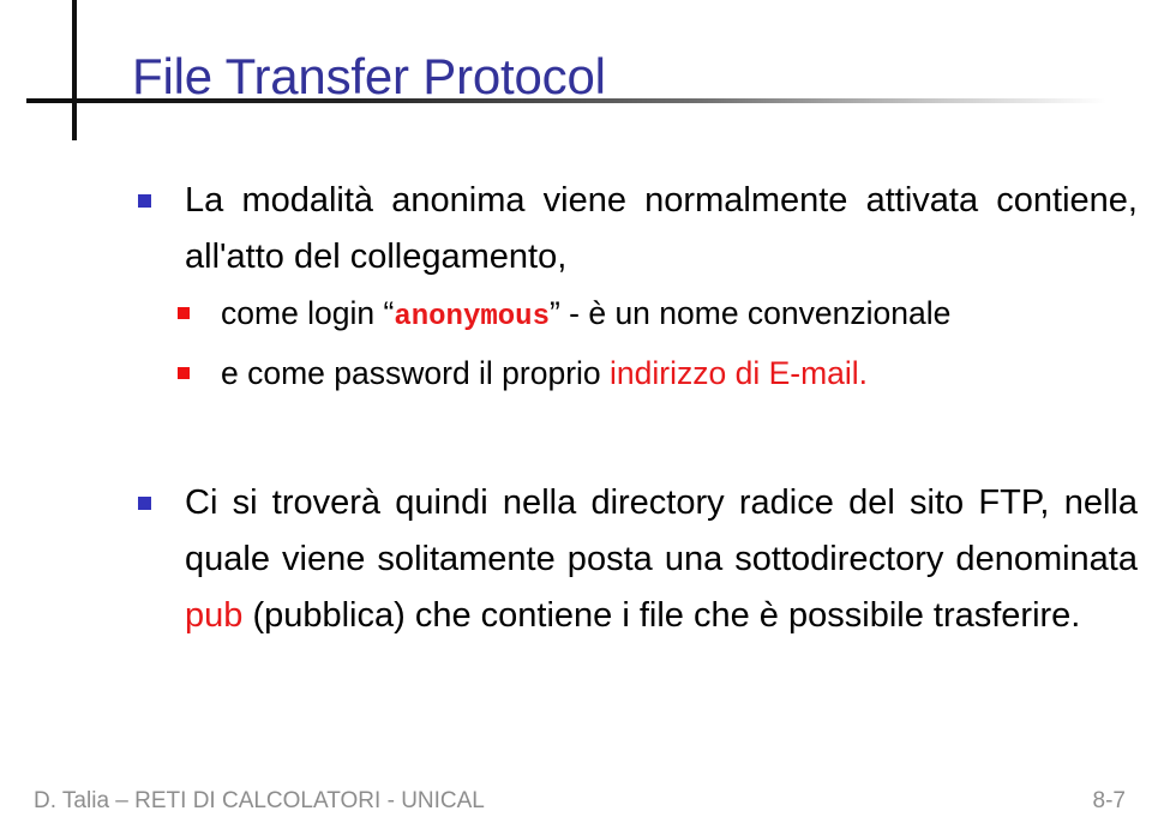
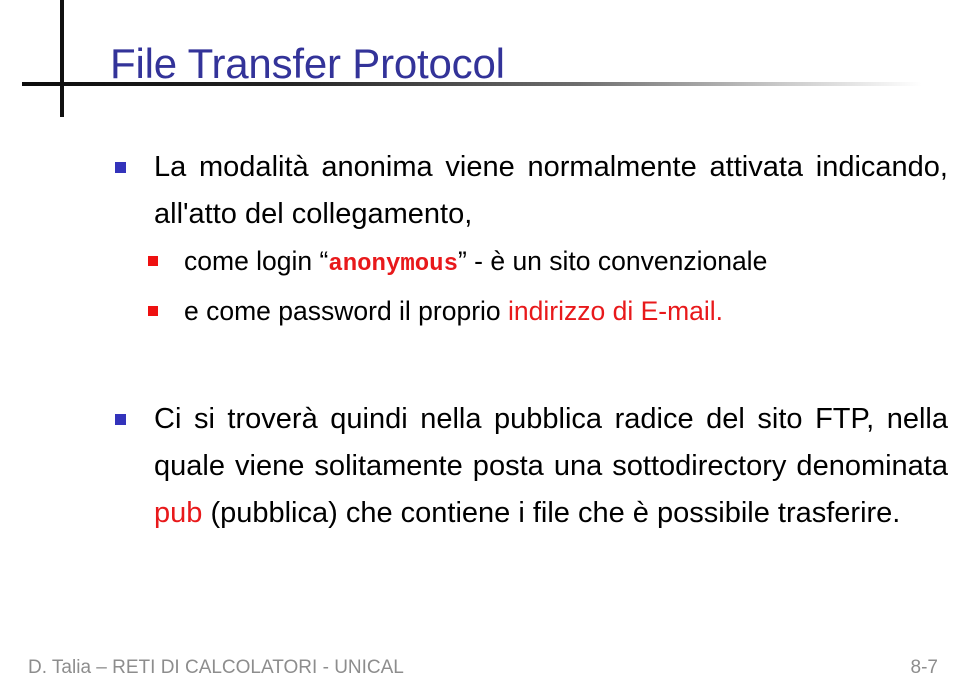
  File Transfer Protocol
- La modalità anonima viene normalmente attivata contiene, all'atto del collegamento,
+ La modalità anonima viene normalmente attivata indicando, all'atto del collegamento,
- come login “anonymous” - è un nome convenzionale
+ come login “anonymous” - è un sito convenzionale
  e come password il proprio indirizzo di E-mail.
- Ci si troverà quindi nella directory radice del sito FTP, nella quale viene solitamente posta una sottodirectory denominata pub (pubblica) che contiene i file che è possibile trasferire.
+ Ci si troverà quindi nella pubblica radice del sito FTP, nella quale viene solitamente posta una sottodirectory denominata pub (pubblica) che contiene i file che è possibile trasferire.
  D. Talia – RETI DI CALCOLATORI - UNICAL
  8-7
